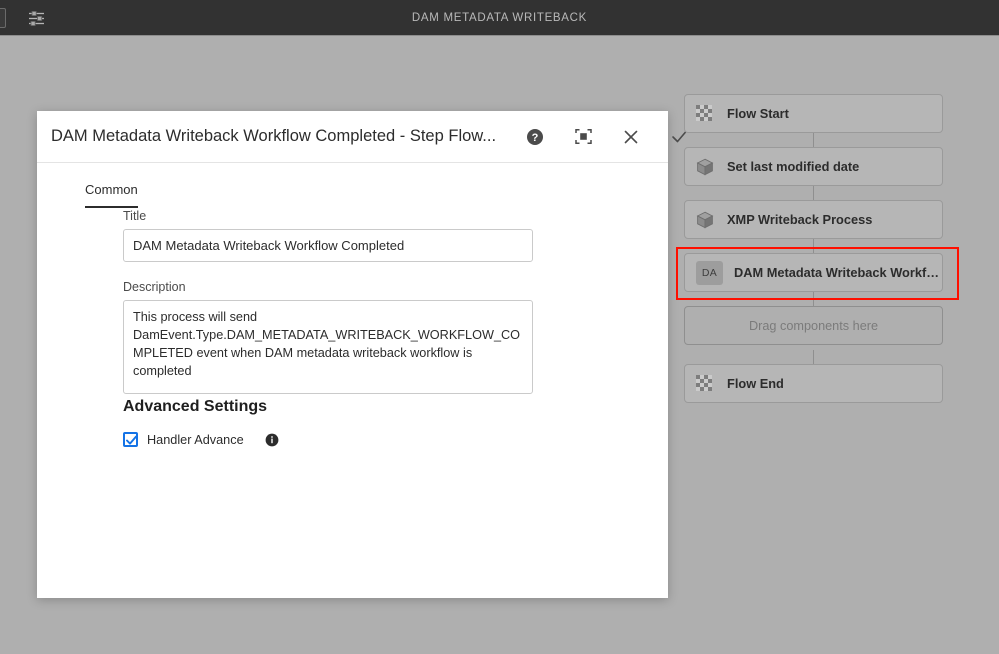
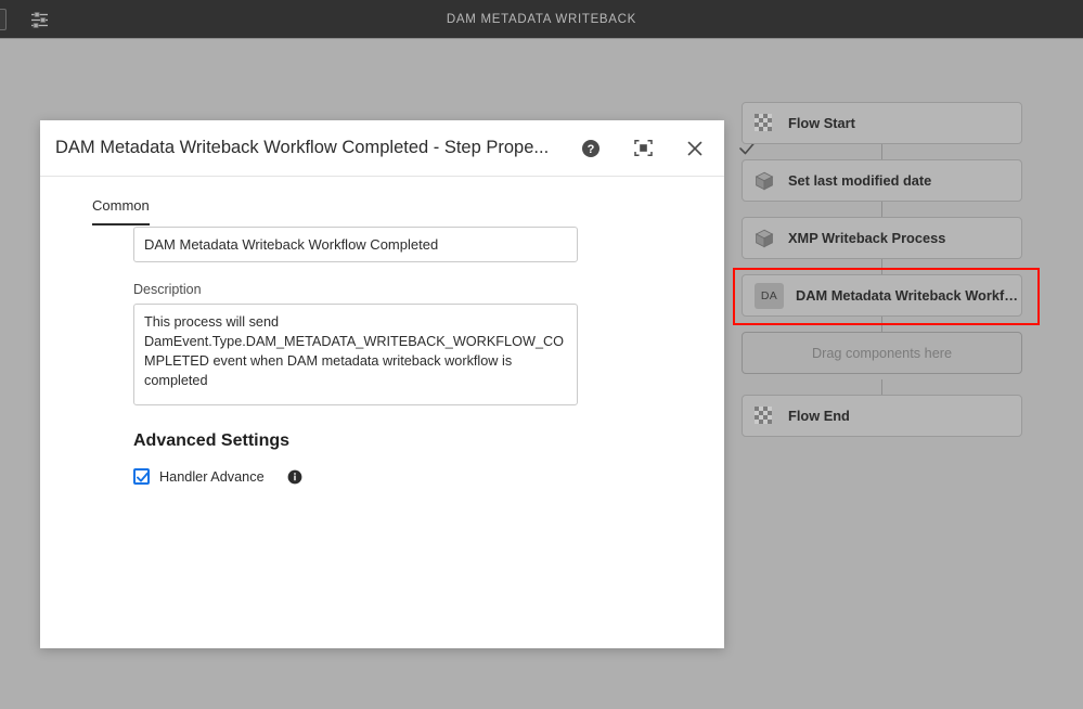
  DAM METADATA WRITEBACK
- DAM Metadata Writeback Workflow Completed - Step Flow...
+ DAM Metadata Writeback Workflow Completed - Step Prope...
  ?
  Common
- Title
  DAM Metadata Writeback Workflow Completed
  Description
  Advanced Settings
  Handler Advance
  Flow Start
  Set last modified date
  XMP Writeback Process
  DA
  DAM Metadata Writeback Workflo
  Drag components here
  Flow End
